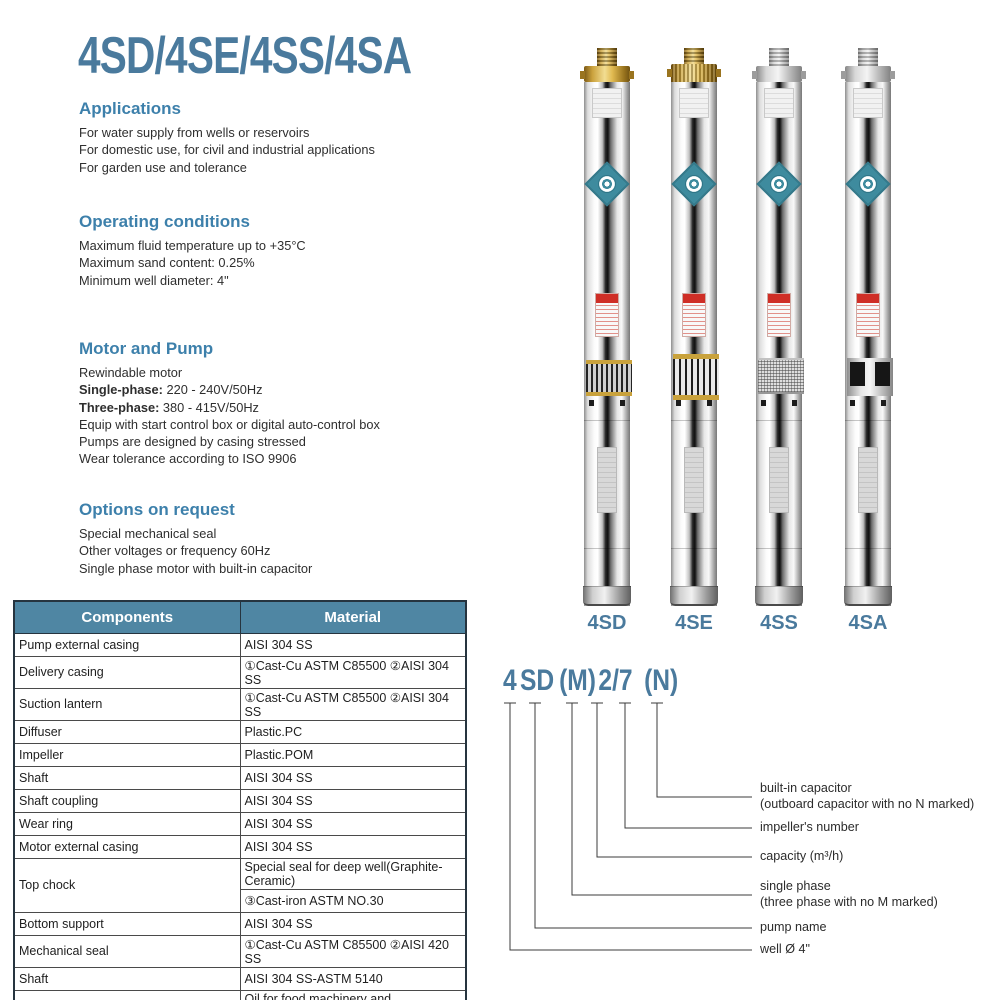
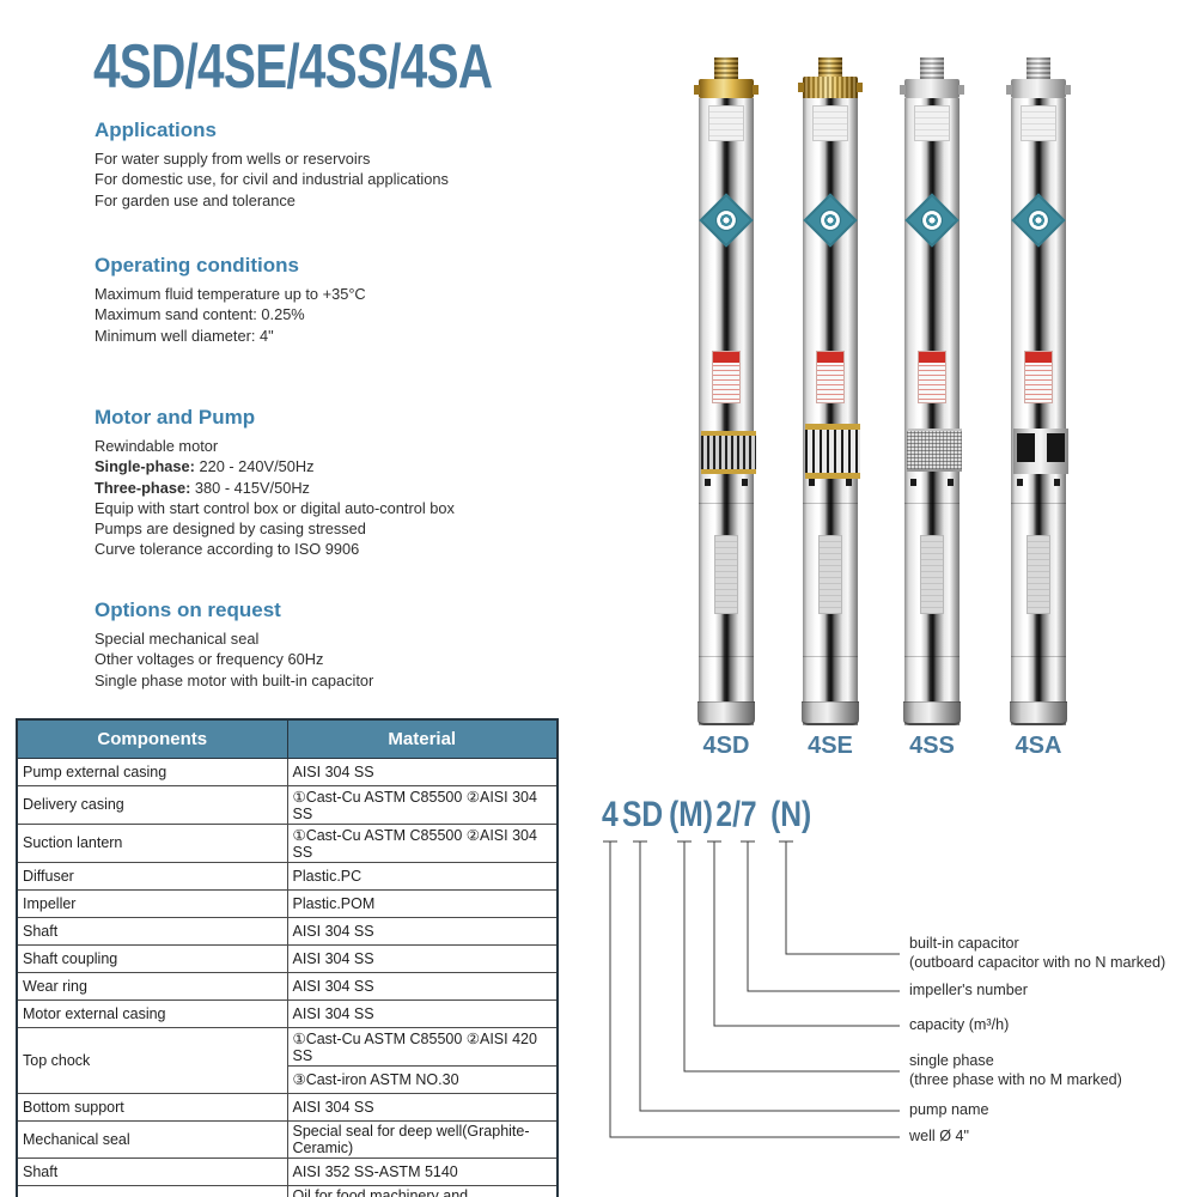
  4SD/4SE/4SS/4SA
  Applications
  For water supply from wells or reservoirs
  For domestic use, for civil and industrial applications
  For garden use and tolerance
  Operating conditions
  Maximum fluid temperature up to +35°C
  Maximum sand content: 0.25%
  Minimum well diameter: 4"
  Motor and Pump
  Rewindable motor
  Single-phase: 220 - 240V/50Hz
  Three-phase: 380 - 415V/50Hz
  Equip with start control box or digital auto-control box
  Pumps are designed by casing stressed
- Wear tolerance according to ISO 9906
+ Curve tolerance according to ISO 9906
  Options on request
  Special mechanical seal
  Other voltages or frequency 60Hz
  Single phase motor with built-in capacitor
  Components	Material
  Pump external casing	AISI 304 SS
  Delivery casing	①Cast-Cu ASTM C85500 ②AISI 304 SS
  Suction lantern	①Cast-Cu ASTM C85500 ②AISI 304 SS
  Diffuser	Plastic.PC
  Impeller	Plastic.POM
  Shaft	AISI 304 SS
  Shaft coupling	AISI 304 SS
  Wear ring	AISI 304 SS
  Motor external casing	AISI 304 SS
- Top chock	Special seal for deep well(Graphite-Ceramic)
+ Top chock	①Cast-Cu ASTM C85500 ②AISI 420 SS
  ③Cast-iron ASTM NO.30
  Bottom support	AISI 304 SS
- Mechanical seal	①Cast-Cu ASTM C85500 ②AISI 420 SS
+ Mechanical seal	Special seal for deep well(Graphite-Ceramic)
- Shaft	AISI 304 SS-ASTM 5140
+ Shaft	AISI 352 SS-ASTM 5140
  4SD
  4SE
  4SS
  4SA
  4
  SD
  (M)
  2/7
  (N)
  built-in capacitor
  (outboard capacitor with no N marked)
  impeller's number
  capacity (m³/h)
  single phase
  (three phase with no M marked)
  pump name
  well Ø 4"
